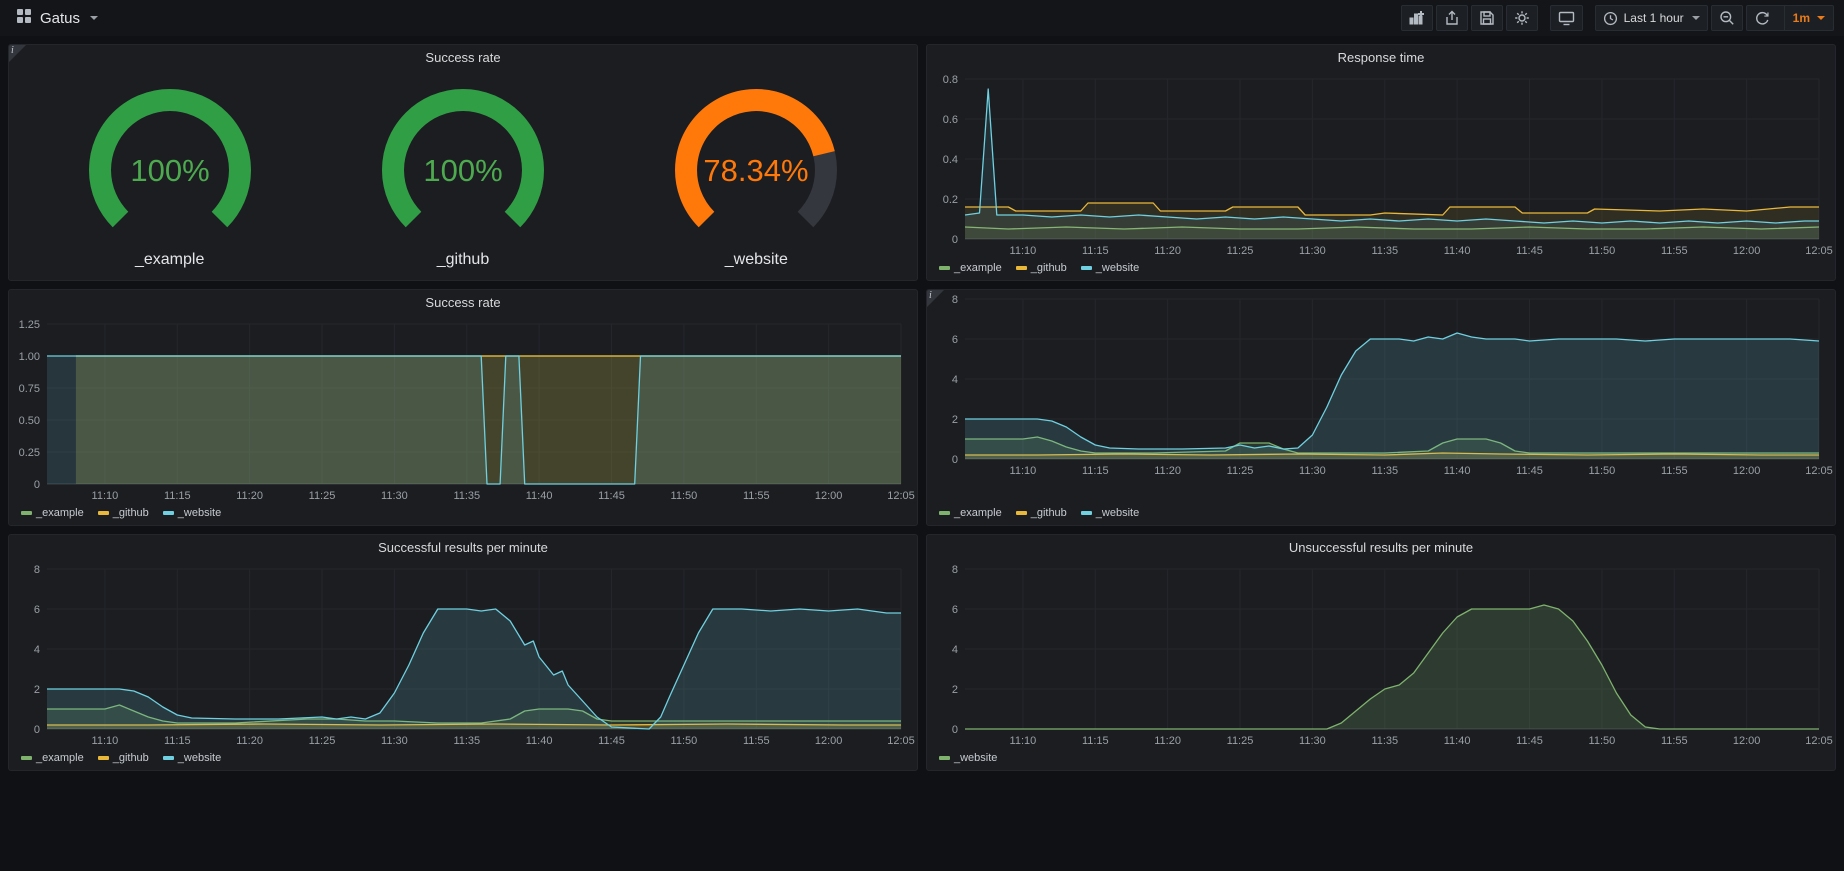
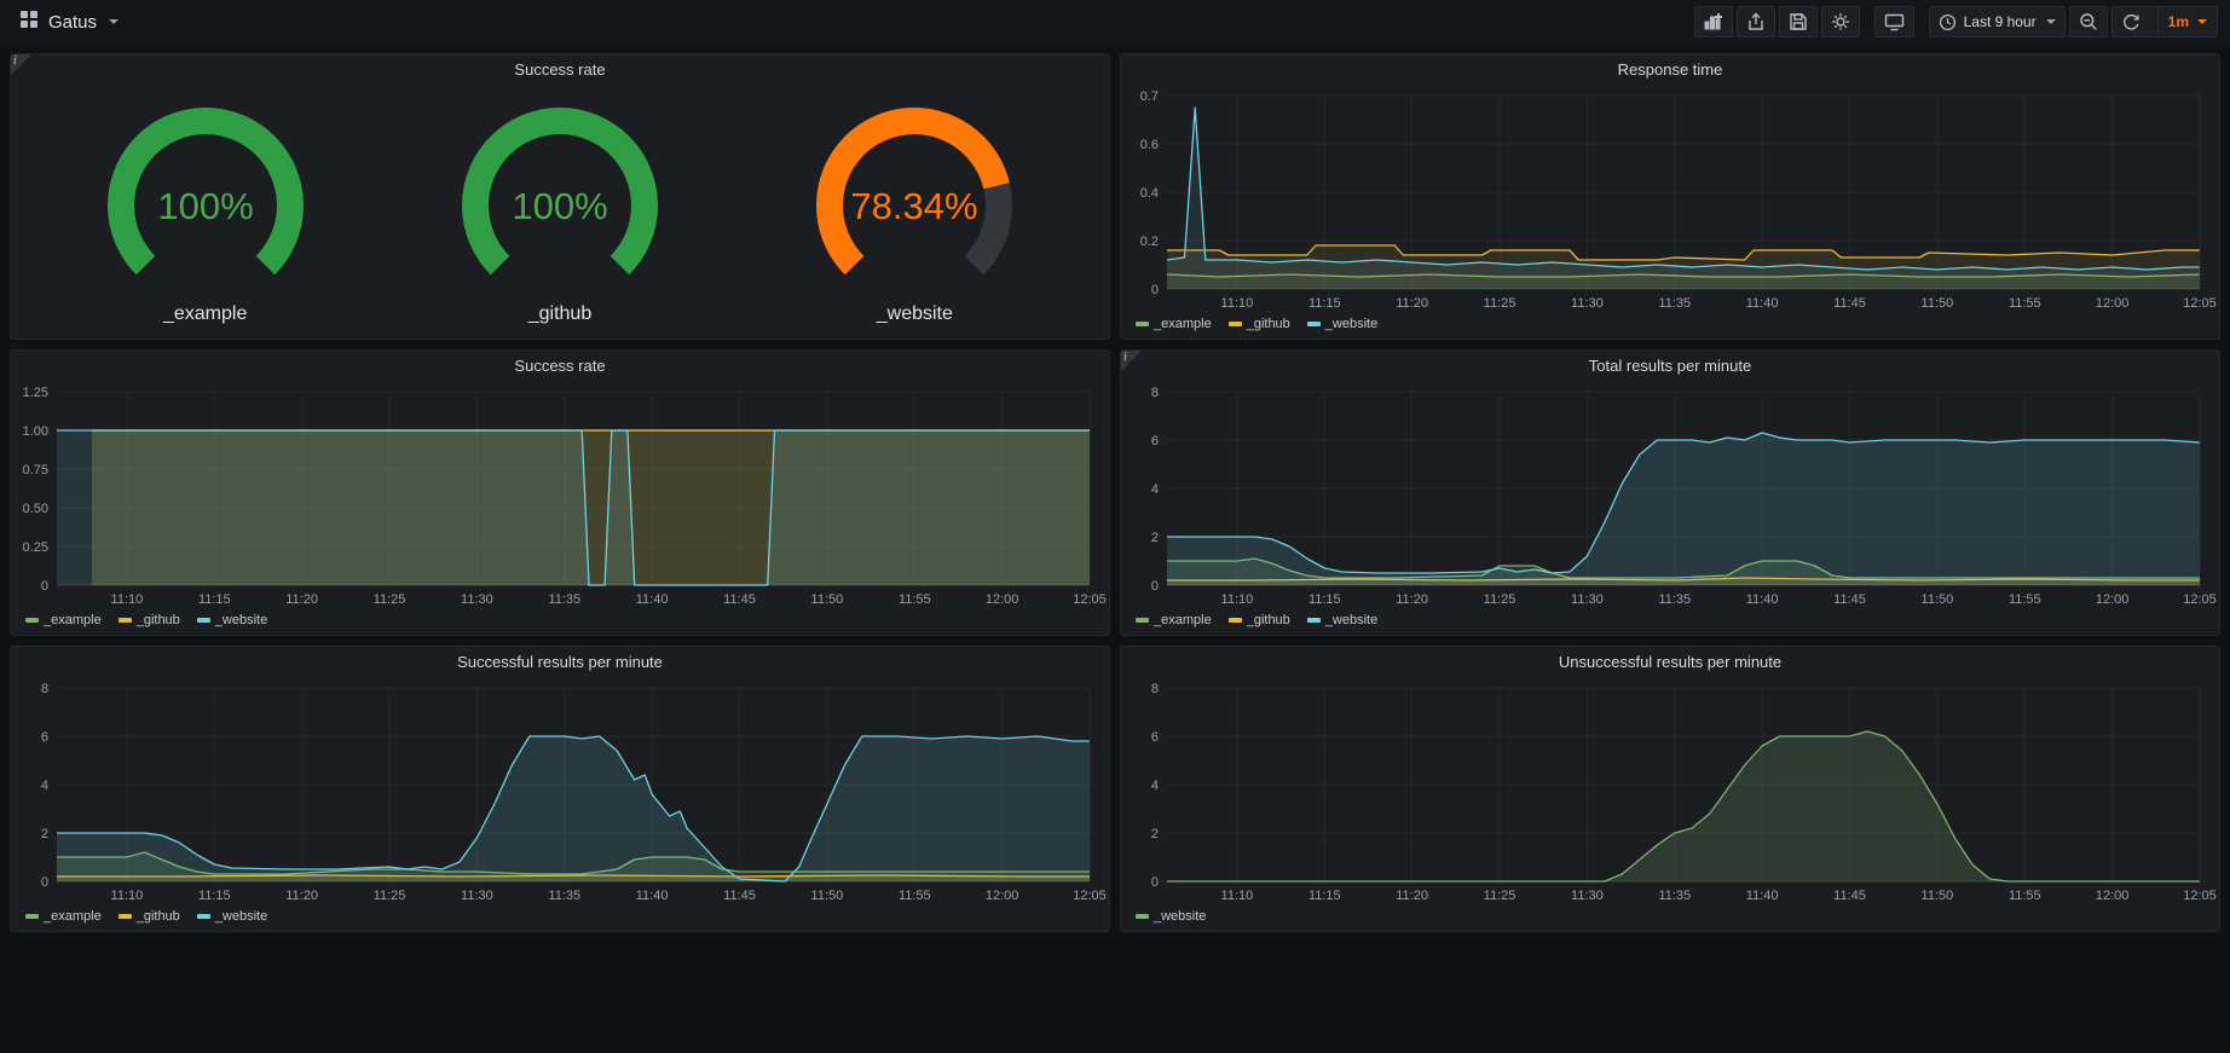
  Gatus
- Last 1 hour
+ Last 9 hour
  1m
  i
  Success rate
  100%
  _example
  100%
  _github
  78.34%
  _website
  Response time
  0
  0.2
  0.4
  0.6
- 0.8
+ 0.7
  11:10
  11:15
  11:20
  11:25
  11:30
  11:35
  11:40
  11:45
  11:50
  11:55
  12:00
  12:05
  _example
  _github
  _website
  Success rate
  0
  0.25
  0.50
  0.75
  1.00
  1.25
  11:10
  11:15
  11:20
  11:25
  11:30
  11:35
  11:40
  11:45
  11:50
  11:55
  12:00
  12:05
  _example
  _github
  _website
  i
+ Total results per minute
  0
  2
  4
  6
  8
  11:10
  11:15
  11:20
  11:25
  11:30
  11:35
  11:40
  11:45
  11:50
  11:55
  12:00
  12:05
  _example
  _github
  _website
  Successful results per minute
  0
  2
  4
  6
  8
  11:10
  11:15
  11:20
  11:25
  11:30
  11:35
  11:40
  11:45
  11:50
  11:55
  12:00
  12:05
  _example
  _github
  _website
  Unsuccessful results per minute
  0
  2
  4
  6
  8
  11:10
  11:15
  11:20
  11:25
  11:30
  11:35
  11:40
  11:45
  11:50
  11:55
  12:00
  12:05
  _website
